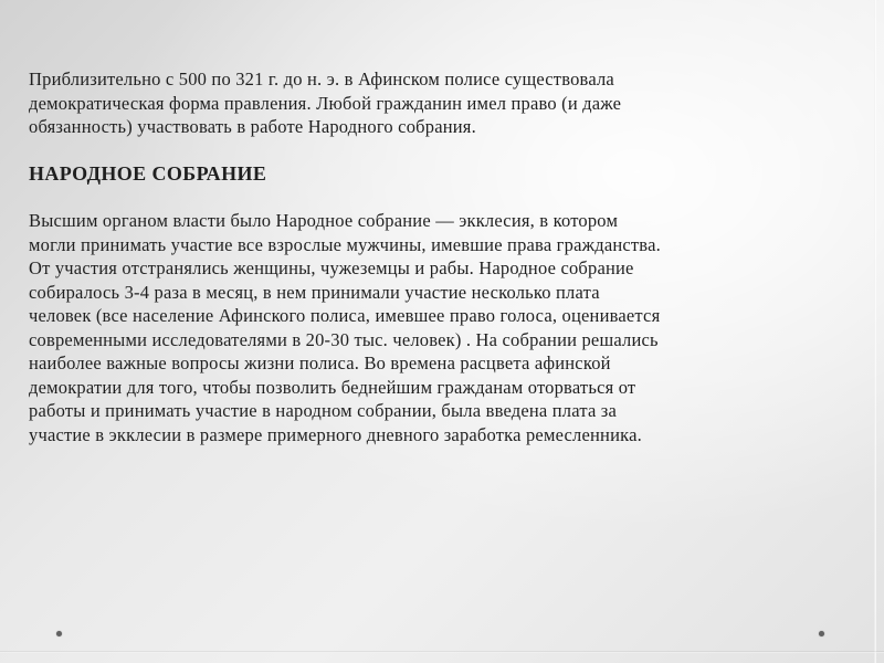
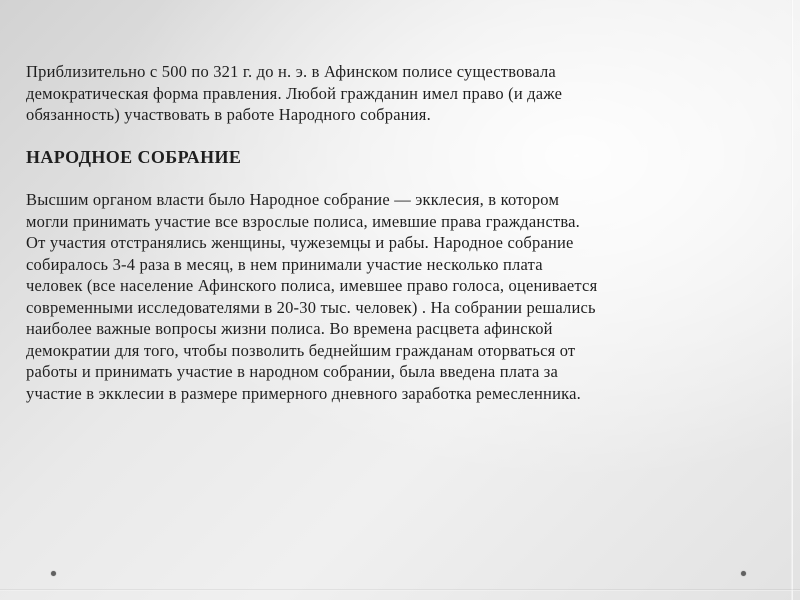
  Приблизительно с 500 по 321 г. до н. э. в Афинском полисе существовала
  демократическая форма правления. Любой гражданин имел право (и даже
  обязанность) участвовать в работе Народного собрания.
  НАРОДНОЕ СОБРАНИЕ
  Высшим органом власти было Народное собрание — экклесия, в котором
- могли принимать участие все взрослые мужчины, имевшие права гражданства.
+ могли принимать участие все взрослые полиса, имевшие права гражданства.
  От участия отстранялись женщины, чужеземцы и рабы. Народное собрание
  собиралось 3-4 раза в месяц, в нем принимали участие несколько плата
  человек (все население Афинского полиса, имевшее право голоса, оценивается
  современными исследователями в 20-30 тыс. человек) . На собрании решались
  наиболее важные вопросы жизни полиса. Во времена расцвета афинской
  демократии для того, чтобы позволить беднейшим гражданам оторваться от
  работы и принимать участие в народном собрании, была введена плата за
  участие в экклесии в размере примерного дневного заработка ремесленника.
